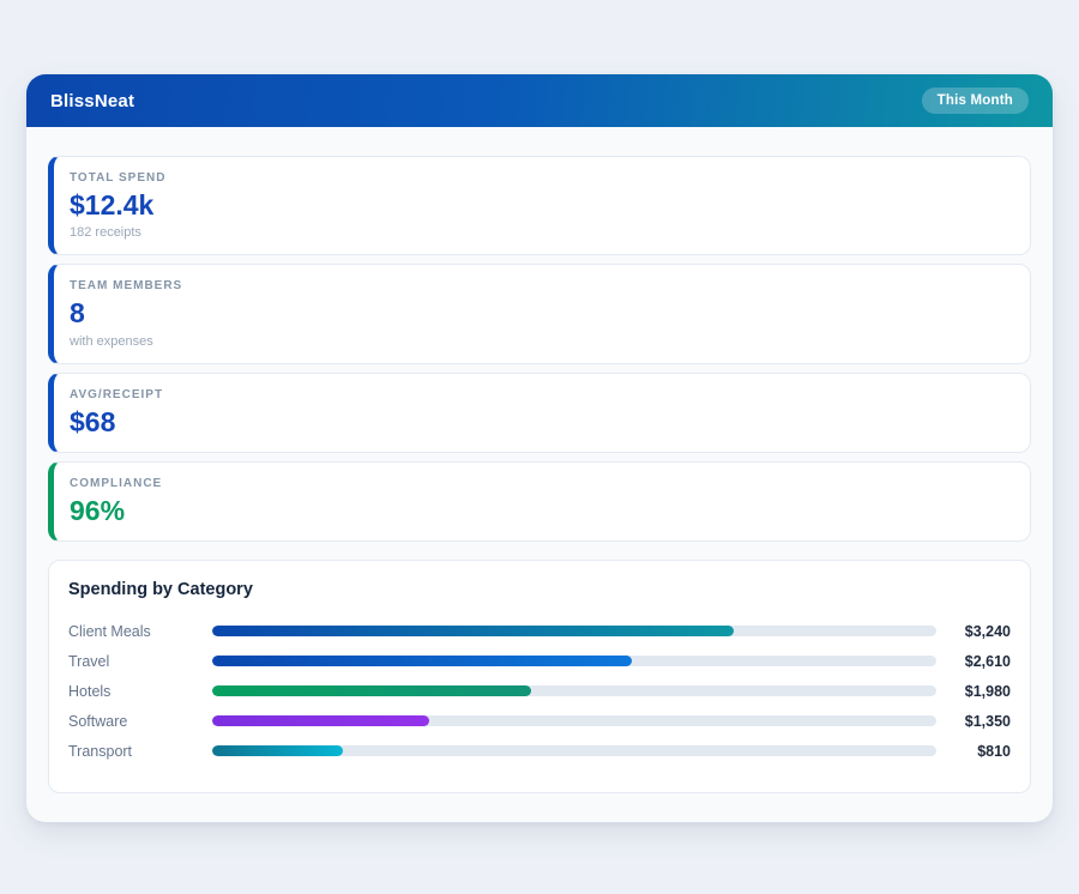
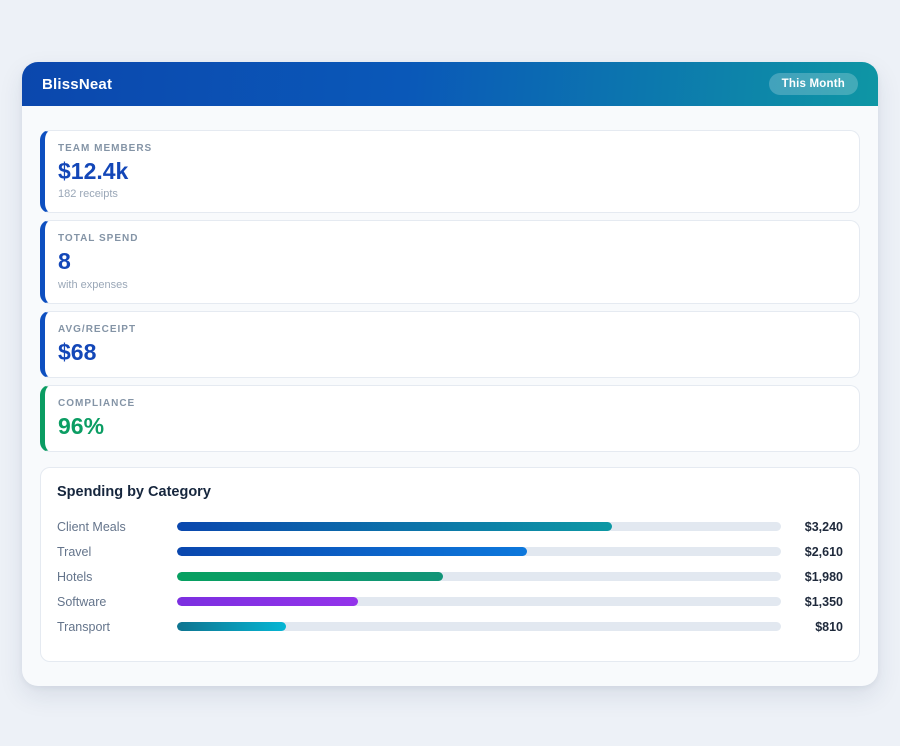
  BlissNeat
  This Month
- TOTAL SPEND
+ TEAM MEMBERS
  $12.4k
  182 receipts
- TEAM MEMBERS
+ TOTAL SPEND
  8
  with expenses
  AVG/RECEIPT
  $68
  COMPLIANCE
  96%
  Spending by Category
  Client Meals
  $3,240
  Travel
  $2,610
  Hotels
  $1,980
  Software
  $1,350
  Transport
  $810
